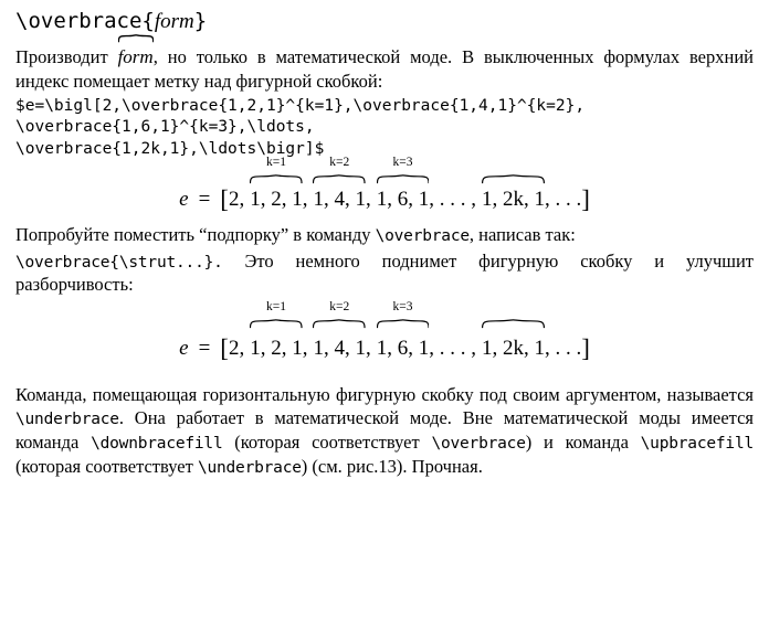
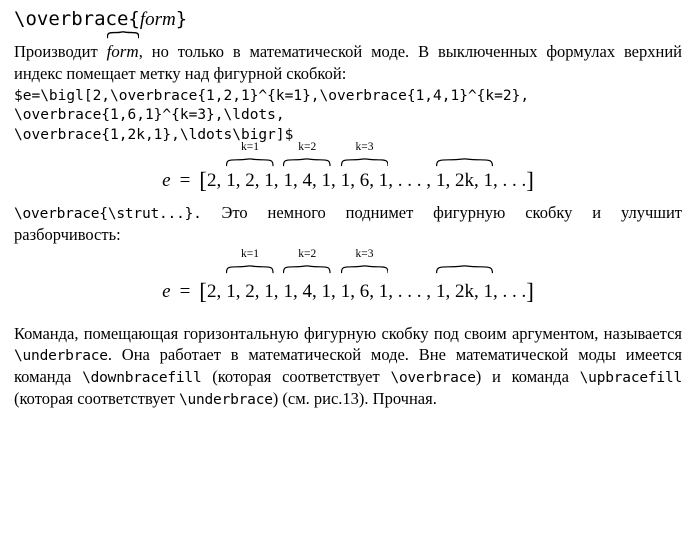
  \overbrace{form}
  Производит form , но только в математической моде. В выключенных формулах верхний индекс помещает метку над фигурной скобкой:
  $e=\bigl[2,\overbrace{1,2,1}^{k=1},\overbrace{1,4,1}^{k=2},
  \overbrace{1,6,1}^{k=3},\ldots,
  \overbrace{1,2k,1},\ldots\bigr]$
  e = [2,
  k=1
  1, 2, 1
  ,
  k=2
  1, 4, 1
  ,
  k=3
  1, 6, 1
  , . . . ,
  1, 2k, 1
  , . . .]
- Попробуйте поместить “подпорку” в команду \overbrace, написав так:
  \overbrace{\strut...}. Это немного поднимет фигурную скобку и улучшит разборчивость:
  e = [2,
  k=1
  1, 2, 1
  ,
  k=2
  1, 4, 1
  ,
  k=3
  1, 6, 1
  , . . . ,
  1, 2k, 1
  , . . .]
  Команда, помещающая горизонтальную фигурную скобку под своим аргументом, называется \underbrace. Она работает в математической моде. Вне математической моды имеется команда \downbracefill (которая соответствует \overbrace) и команда \upbracefill (которая соответствует \underbrace) (см. рис.13). Прочная.
